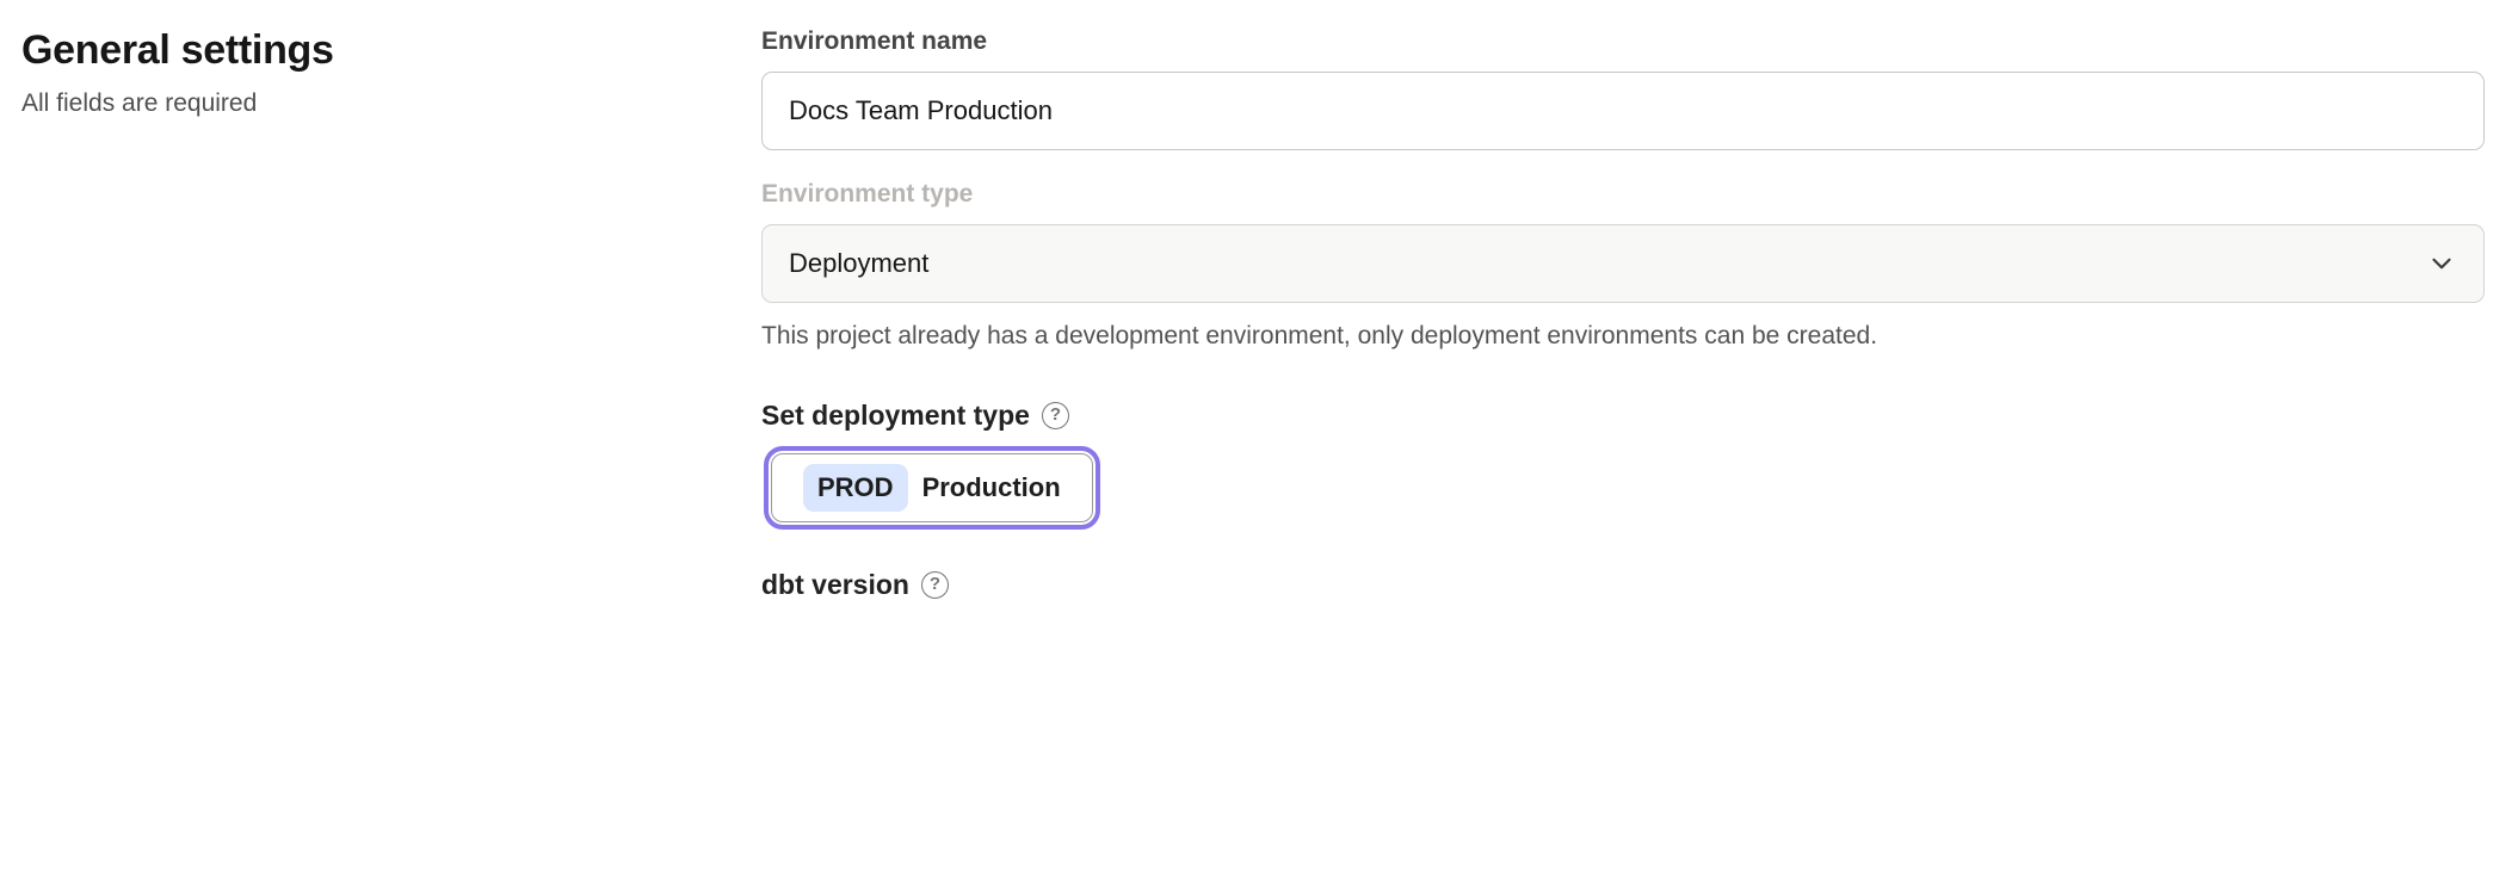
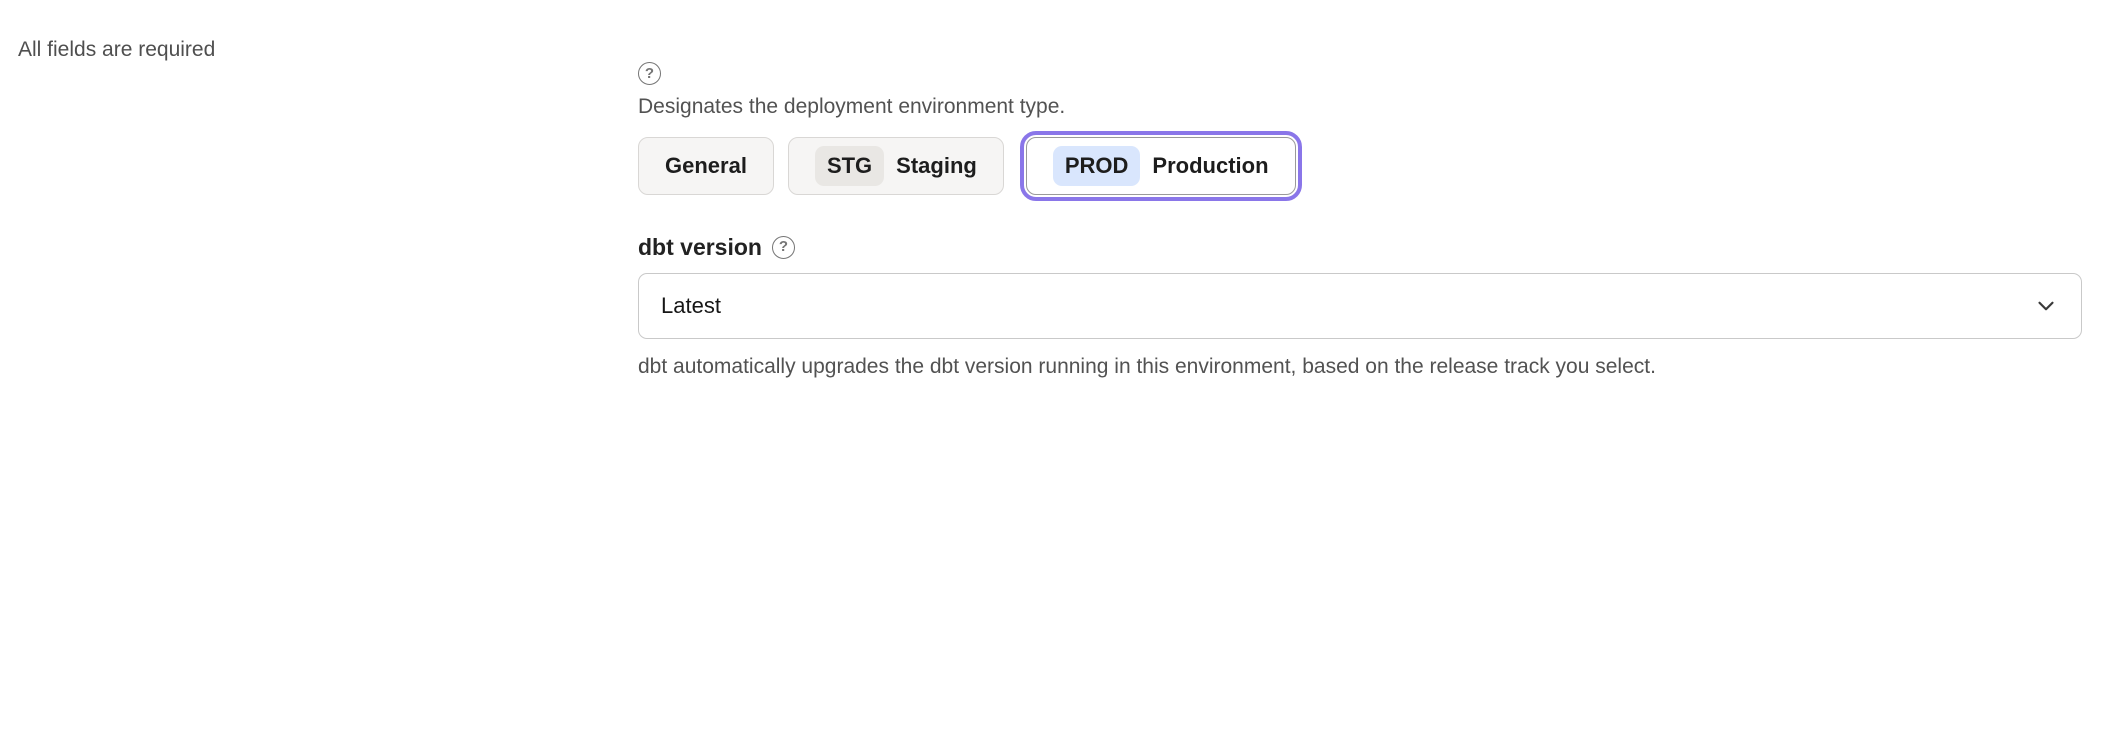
- General settings
  All fields are required
- Environment name
- Docs Team Production
- Environment type
- Deployment
- This project already has a development environment, only deployment environments can be created.
- Set deployment type
  ?
+ Designates the deployment environment type.
+ General
+ STG
+ Staging
  PROD
  Production
  dbt version
  ?
+ Latest
+ dbt automatically upgrades the dbt version running in this environment, based on the release track you select.
